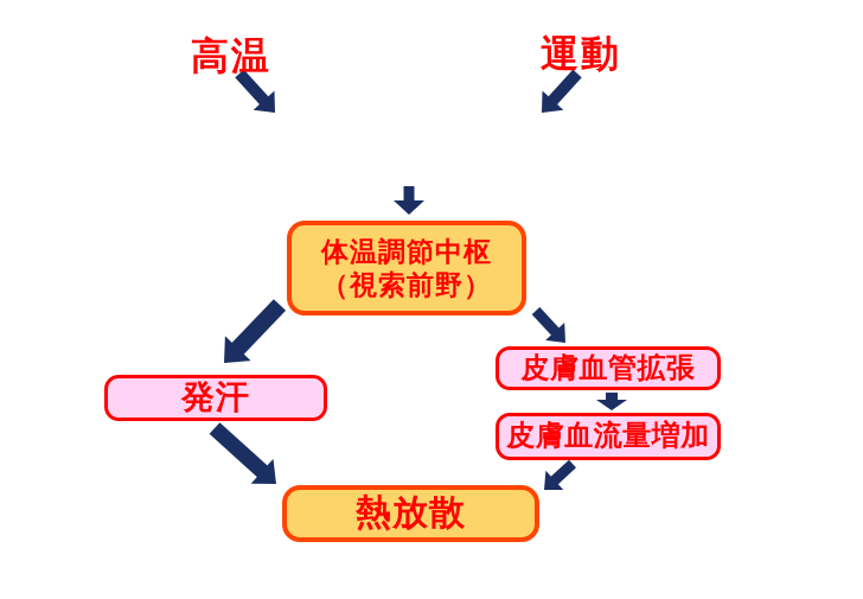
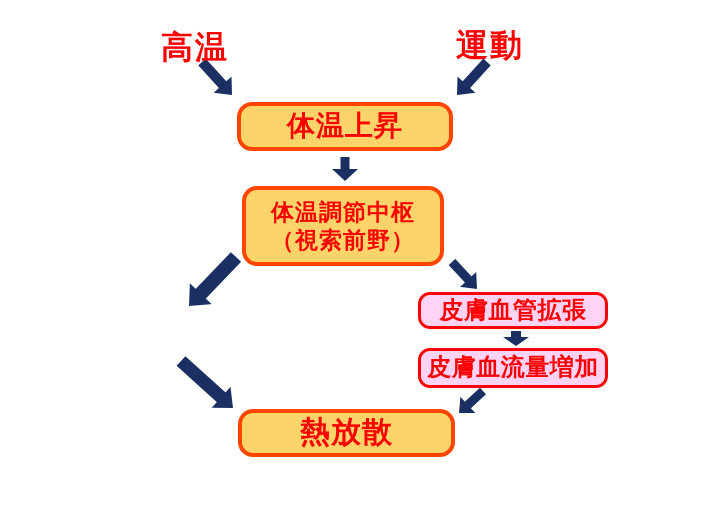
  高温
  運動
+ 体温上昇
  体温調節中枢
  （視索前野）
- 発汗
  皮膚血管拡張
  皮膚血流量増加
  熱放散
